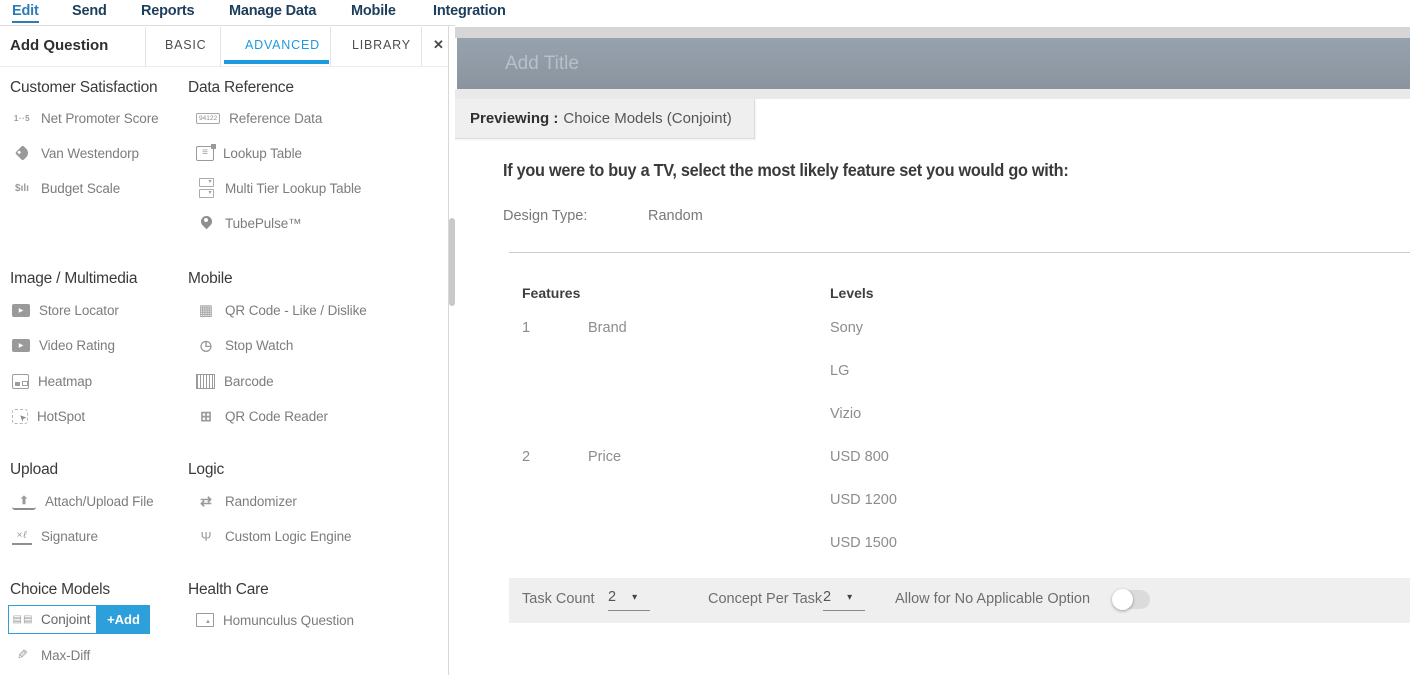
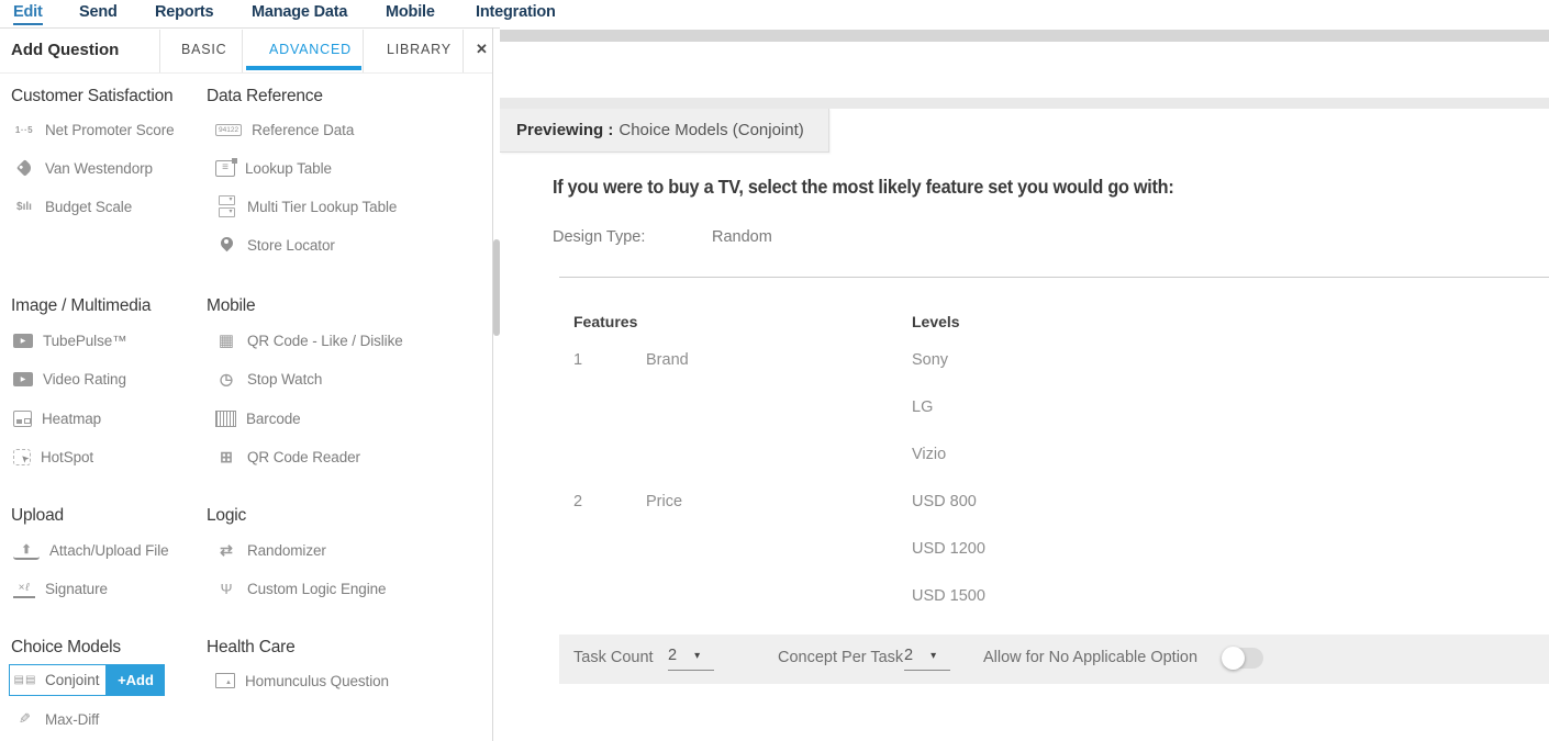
  Edit
  Send
  Reports
  Manage Data
  Mobile
  Integration
  Add Question
  BASIC
  ADVANCED
  LIBRARY
  ✕
  Customer Satisfaction
  Net Promoter Score
  Van Westendorp
  Budget Scale
  Data Reference
  Reference Data
  Lookup Table
  Multi Tier Lookup Table
- TubePulse™
+ Store Locator
  Image / Multimedia
- Store Locator
+ TubePulse™
  Video Rating
  Heatmap
  HotSpot
  Mobile
  QR Code - Like / Dislike
  Stop Watch
  Barcode
  QR Code Reader
  Upload
  Attach/Upload File
  Signature
  Logic
  Randomizer
  Custom Logic Engine
  Choice Models
  Conjoint
  +Add
  Max-Diff
  Health Care
  Homunculus Question
- Add Title
  Previewing :
  Choice Models (Conjoint)
  If you were to buy a TV, select the most likely feature set you would go with:
  Design Type:
  Random
  Features
  Levels
  1
  Brand
  Sony
  LG
  Vizio
  2
  Price
  USD 800
  USD 1200
  USD 1500
  Task Count
  2
  ▾
  Concept Per Task
  2
  ▾
  Allow for No Applicable Option
